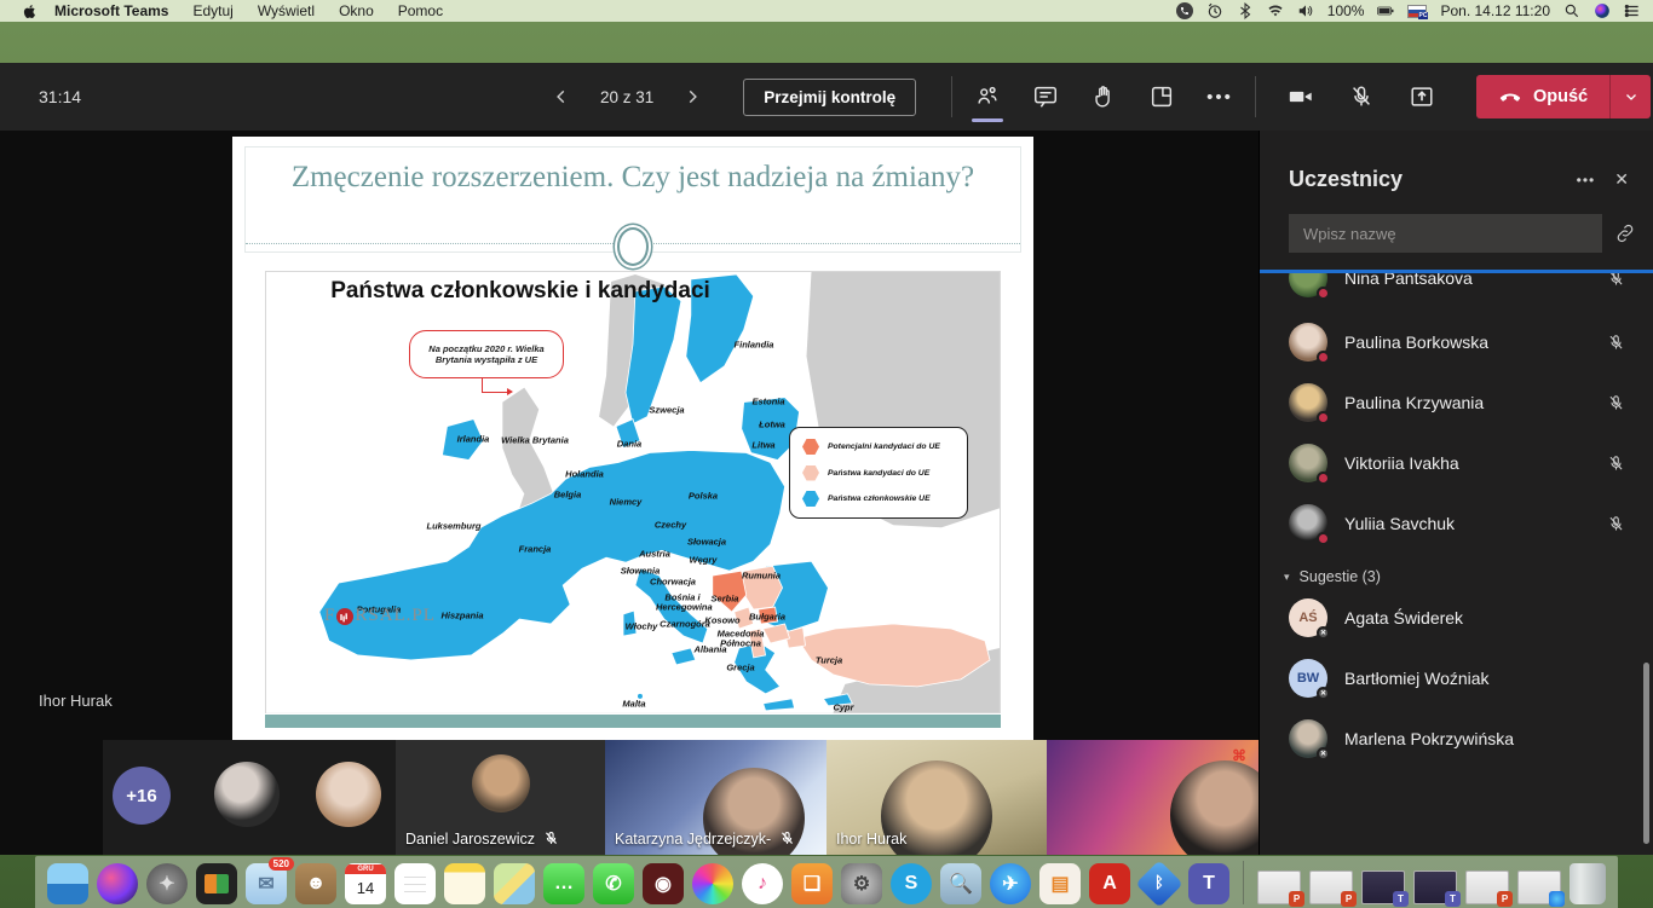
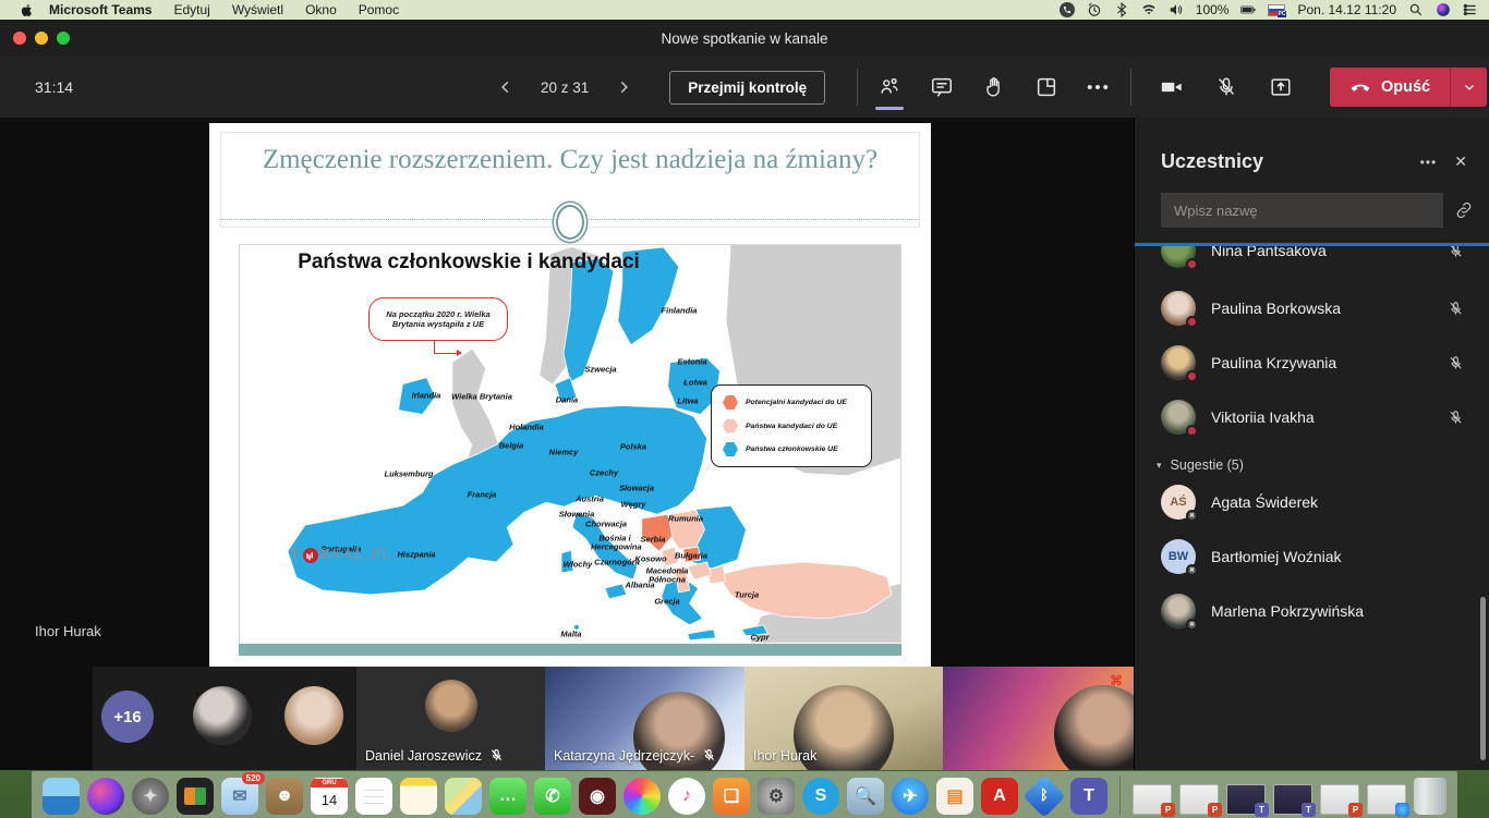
  Microsoft Teams
  Edytuj
  Wyświetl
  Okno
  Pomoc
  100%
  Pon. 14.12 11:20
+ Nowe spotkanie w kanale
  31:14
  20 z 31
  Przejmij kontrolę
  •••
  Opuść
  Zmęczenie rozszerzeniem. Czy jest nadzieja na źmiany?
  Państwa członkowskie i kandydaci
  Finlandia
  Szwecja
  Estonia
  Łotwa
  Litwa
  Dania
  Irlandia
  Wielka Brytania
  Holandia
  Belgia
  Niemcy
  Polska
  Luksemburg
  Czechy
  Słowacja
  Francja
  Austria
  Węgry
  Słowenia
  Chorwacja
  Rumunia
  Bośnia i Hercegowina
  Serbia
  Portugalia
  Hiszpania
  Czarnogóra
  Kosowo
  Bułgaria
  Włochy
  Macedonia Północna
  Albania
  Grecja
  Turcja
  Malta
  Cypr
  Na początku 2020 r. Wielka Brytania wystąpiła z UE
  F
  RSAL.PL
  Ihor Hurak
  +16
  Daniel Jaroszewicz
  Katarzyna Jędrzejczyk-
  Ihor Hurak
  ⌘
  Uczestnicy
  •••
  ✕
  Wpisz nazwę
  Nina Pantsakova
  Paulina Borkowska
  Paulina Krzywania
  Viktoriia Ivakha
- Yuliia Savchuk
  ▾
- Sugestie (3)
+ Sugestie (5)
  AŚ
  Agata Świderek
  BW
  Bartłomiej Woźniak
  Marlena Pokrzywińska
  ✦
  ✉
  520
  ☻
  14
  …
  ✆
  ◉
  ♪
  ❏
  ⚙
  S
  🔍
  ✈
  ▤
  A
  T
  P
  P
  T
  T
  P
